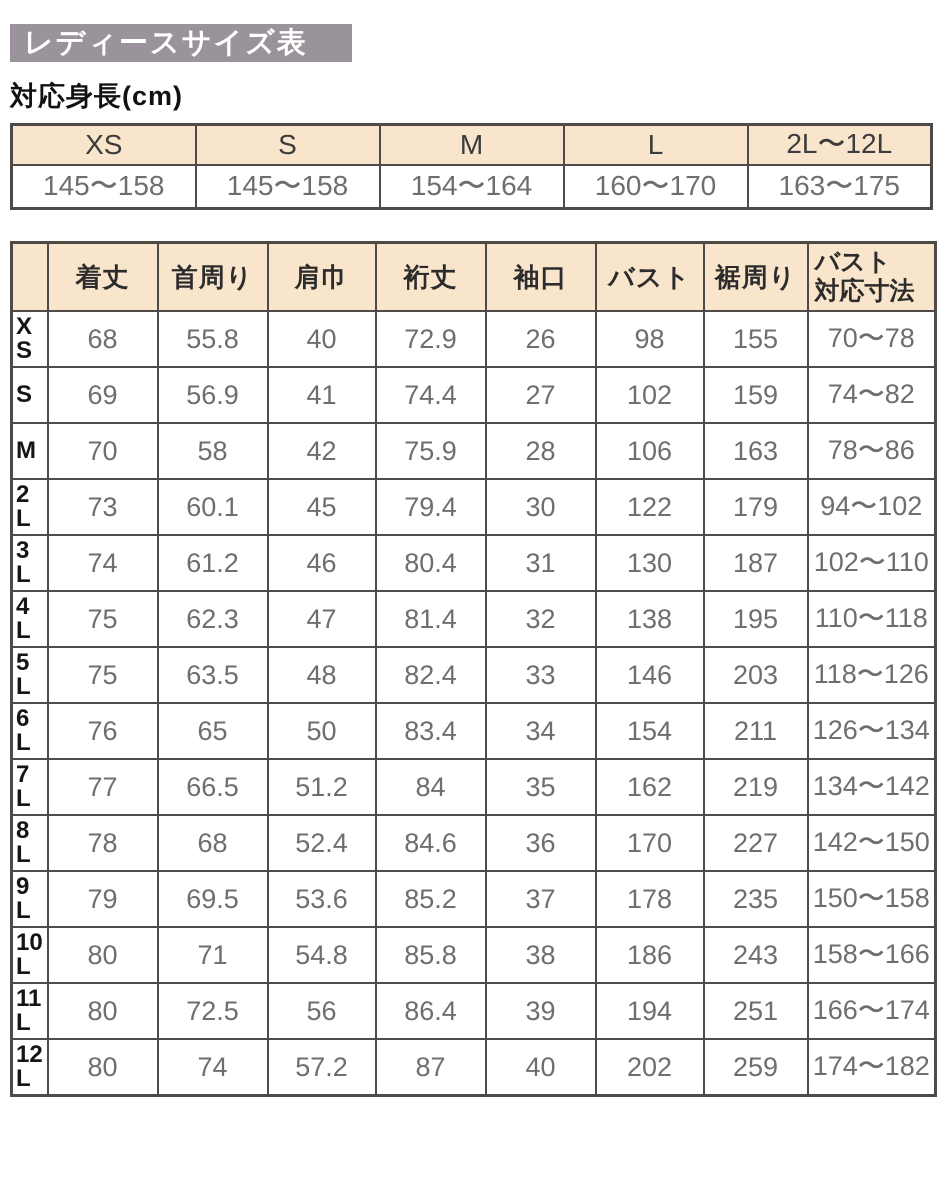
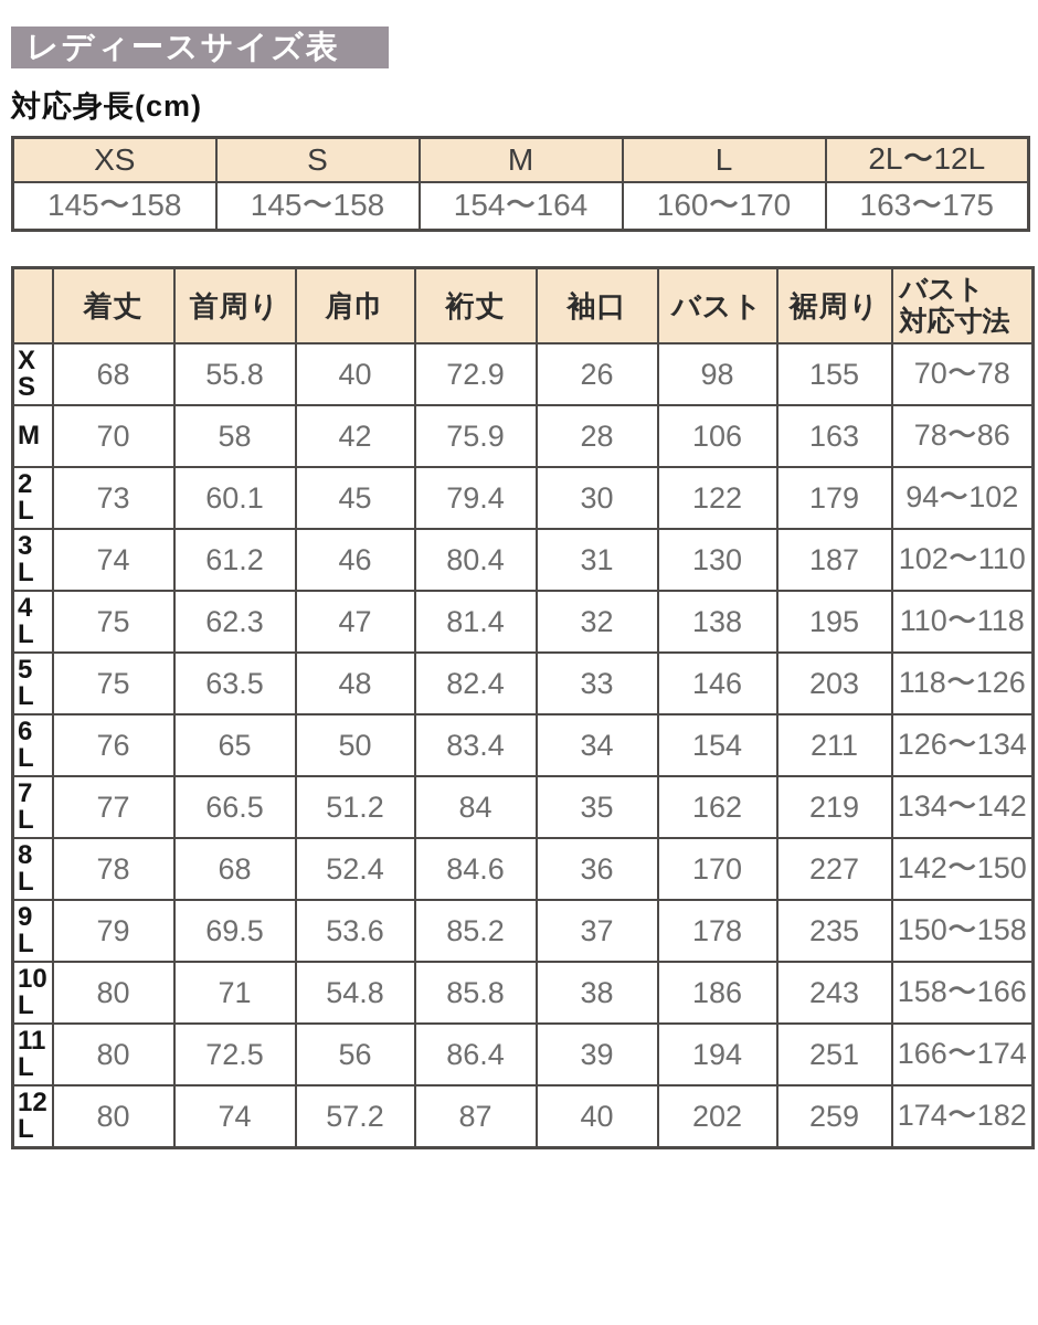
  レディースサイズ表
  対応身長(cm)
  XS	S	M	L	2L〜12L
  145〜158	145〜158	154〜164	160〜170	163〜175
  	着丈	首周り	肩巾	裄丈	袖口	バスト	裾周り	バスト 対応寸法
  X S	68	55.8	40	72.9	26	98	155	70〜78
- S	69	56.9	41	74.4	27	102	159	74〜82
  M	70	58	42	75.9	28	106	163	78〜86
  2 L	73	60.1	45	79.4	30	122	179	94〜102
  3 L	74	61.2	46	80.4	31	130	187	102〜110
  4 L	75	62.3	47	81.4	32	138	195	110〜118
  5 L	75	63.5	48	82.4	33	146	203	118〜126
  6 L	76	65	50	83.4	34	154	211	126〜134
  7 L	77	66.5	51.2	84	35	162	219	134〜142
  8 L	78	68	52.4	84.6	36	170	227	142〜150
  9 L	79	69.5	53.6	85.2	37	178	235	150〜158
  10 L	80	71	54.8	85.8	38	186	243	158〜166
  11 L	80	72.5	56	86.4	39	194	251	166〜174
  12 L	80	74	57.2	87	40	202	259	174〜182
